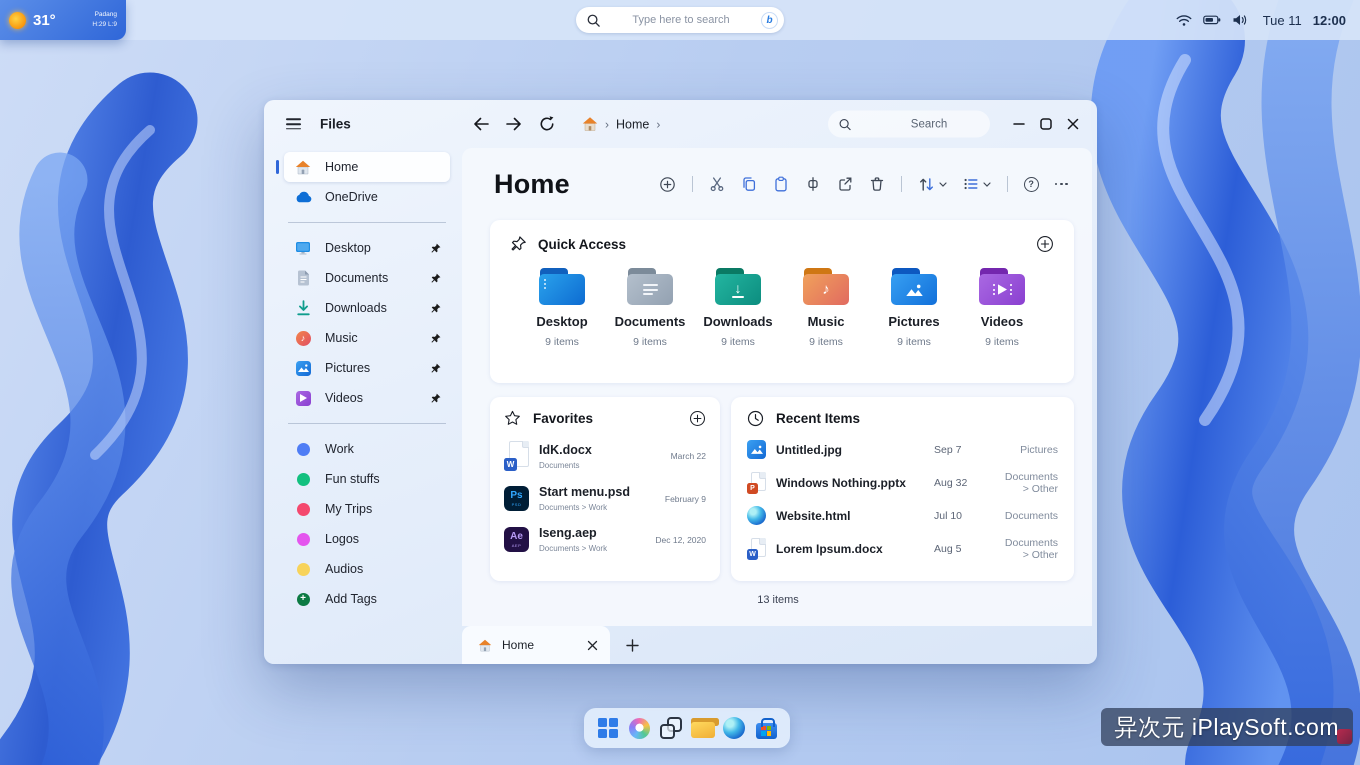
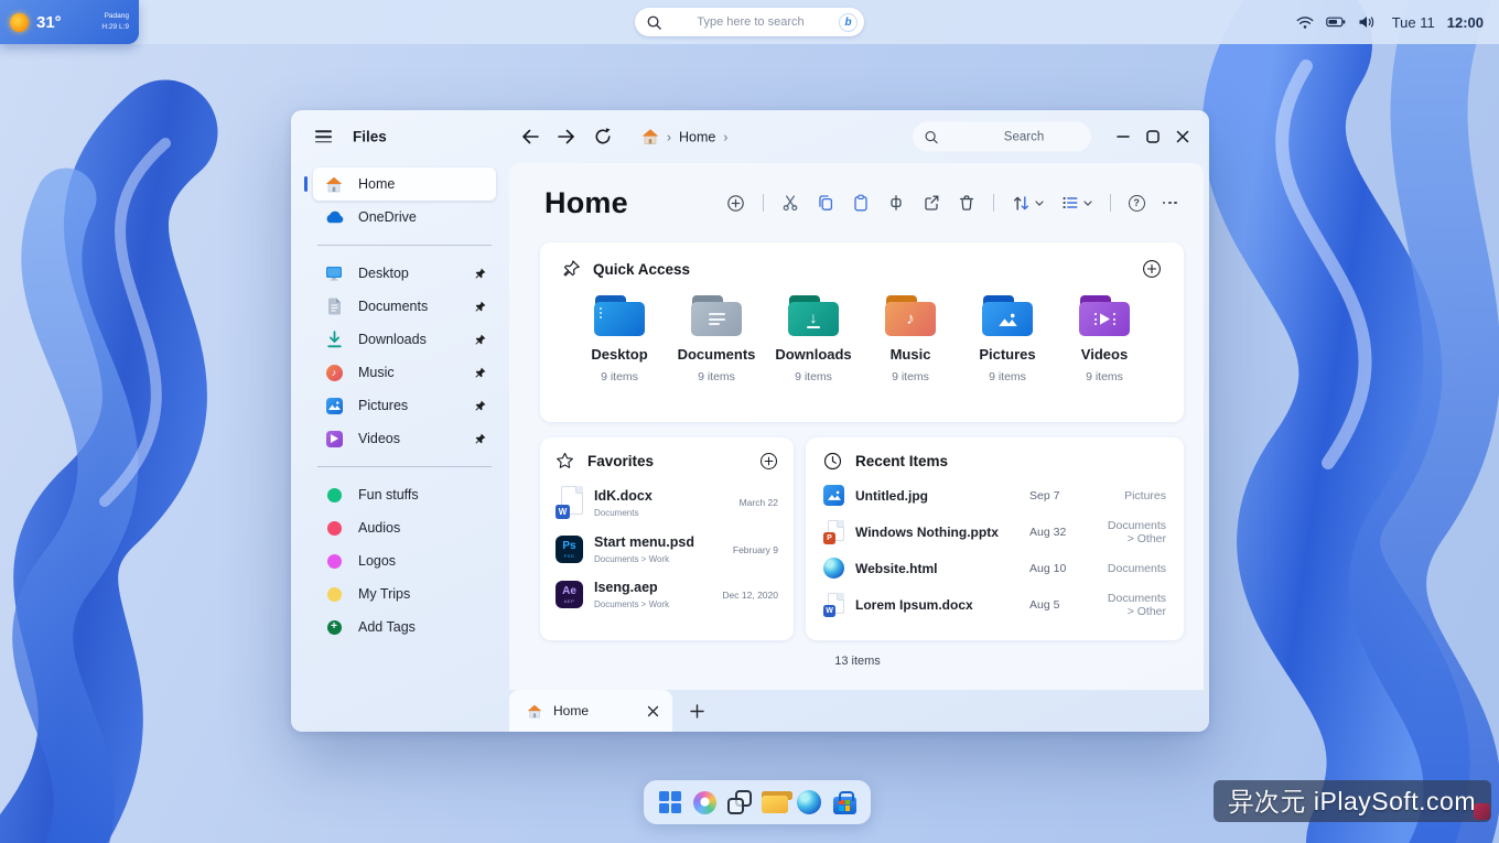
  31°
  Type here to search
  b
  Tue 11
  12:00
  Files
  ›
  Home
  ›
  Search
  Home
  OneDrive
  Desktop
  Documents
  Downloads
  ♪
  Music
  Pictures
  Videos
- Work
  Fun stuffs
- My Trips
+ Audios
  Logos
- Audios
+ My Trips
  +
  Add Tags
  Home
  ?
  Quick Access
  Desktop
  9 items
  Documents
  9 items
  ↓
  Downloads
  9 items
  ♪
  Music
  9 items
  Pictures
  9 items
  Videos
  9 items
  Favorites
  W
  IdK.docx
  Documents
  March 22
  Ps
  Start menu.psd
  Documents > Work
  February 9
  Ae
  Iseng.aep
  Documents > Work
  Dec 12, 2020
  Recent Items
  Untitled.jpg
  Sep 7
  Pictures
  Windows Nothing.pptx
  Aug 32
  Documents > Other
  Website.html
- Jul 10
+ Aug 10
  Documents
  Lorem Ipsum.docx
  Aug 5
  Documents > Other
  13 items
  Home
  异次元 iPlaySoft.com
